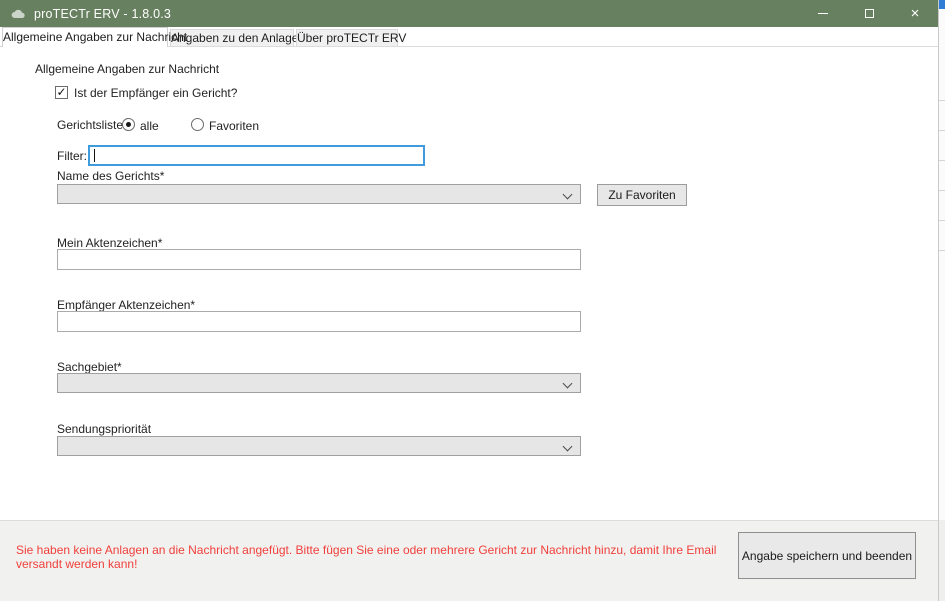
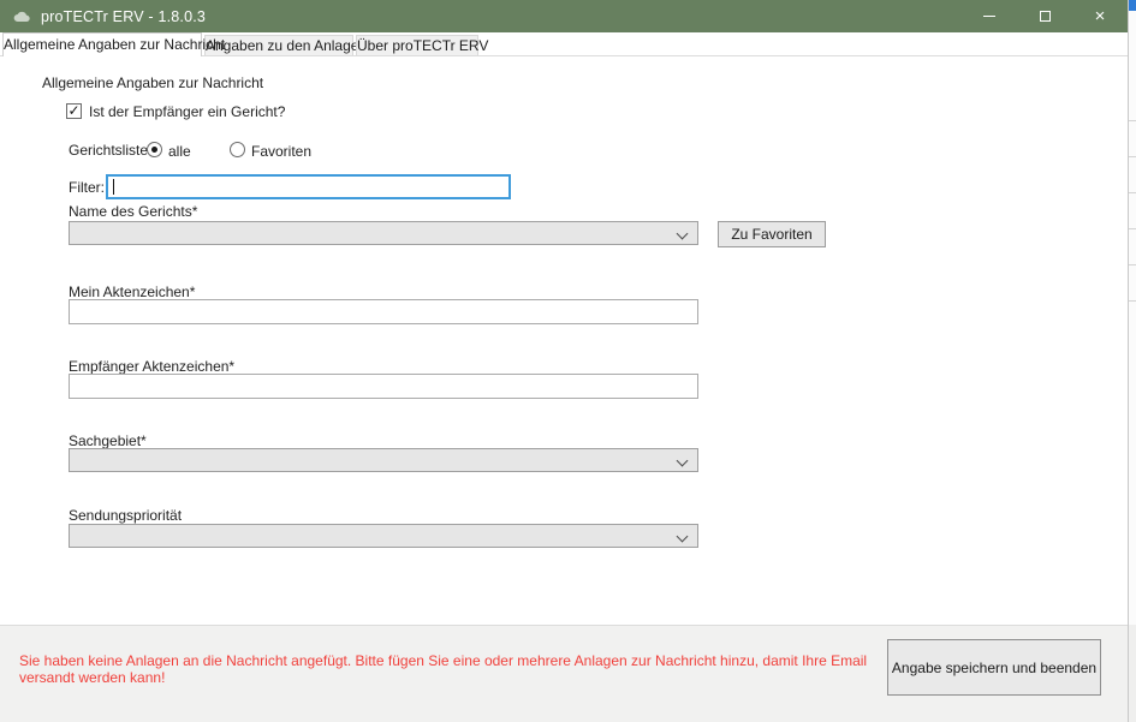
  proTECTr ERV - 1.8.0.3
  ×
  Allgemeine Angaben zur Nachricht
  Angaben zu den Anlag
  Über proTECTr ERV
  Allgemeine Angaben zur Nachricht
  ✓
  Ist der Empfänger ein Gericht?
  Gerichtsliste
  alle
  Favoriten
  Filter:
  Name des Gerichts*
  Zu Favoriten
  Mein Aktenzeichen*
  Empfänger Aktenzeichen*
  Sachgebiet*
  Sendungspriorität
- Sie haben keine Anlagen an die Nachricht angefügt. Bitte fügen Sie eine oder mehrere Gericht zur Nachricht hinzu, damit Ihre Email versandt werden kann!
+ Sie haben keine Anlagen an die Nachricht angefügt. Bitte fügen Sie eine oder mehrere Anlagen zur Nachricht hinzu, damit Ihre Email versandt werden kann!
  Angabe speichern und beenden
